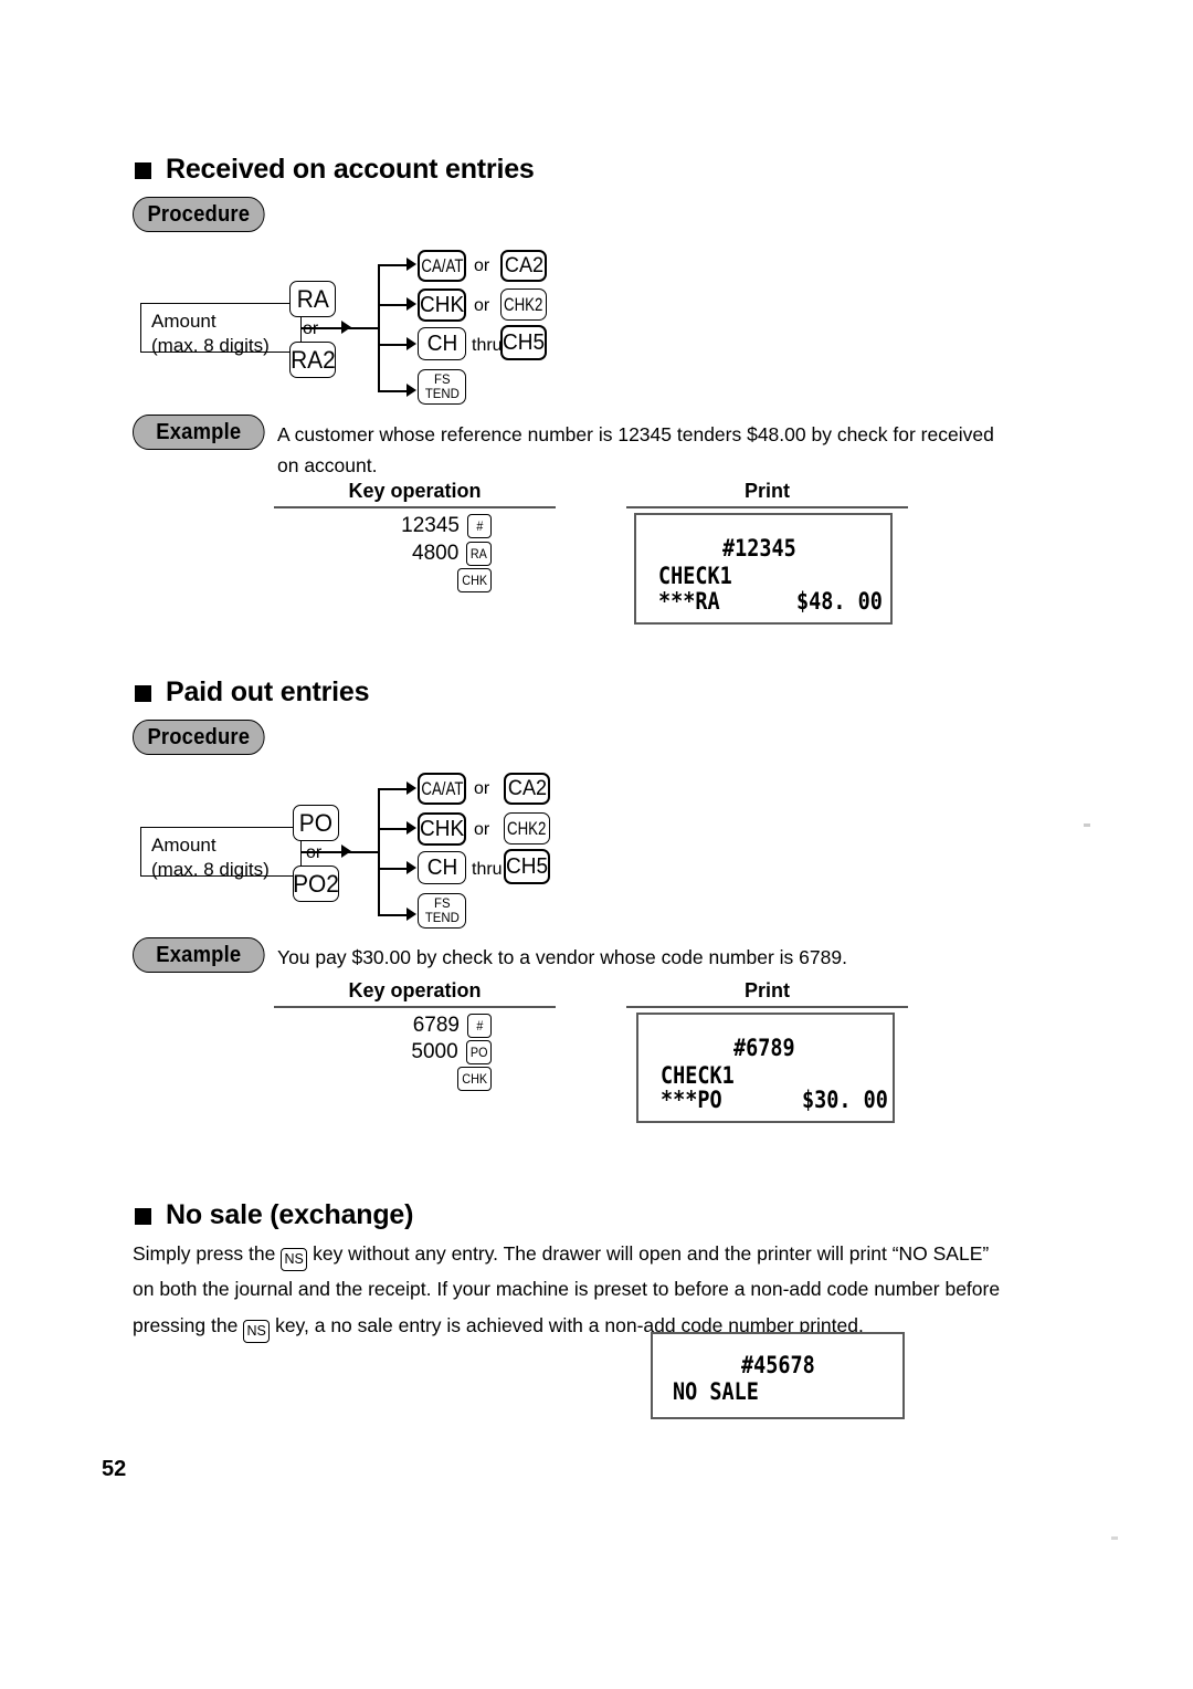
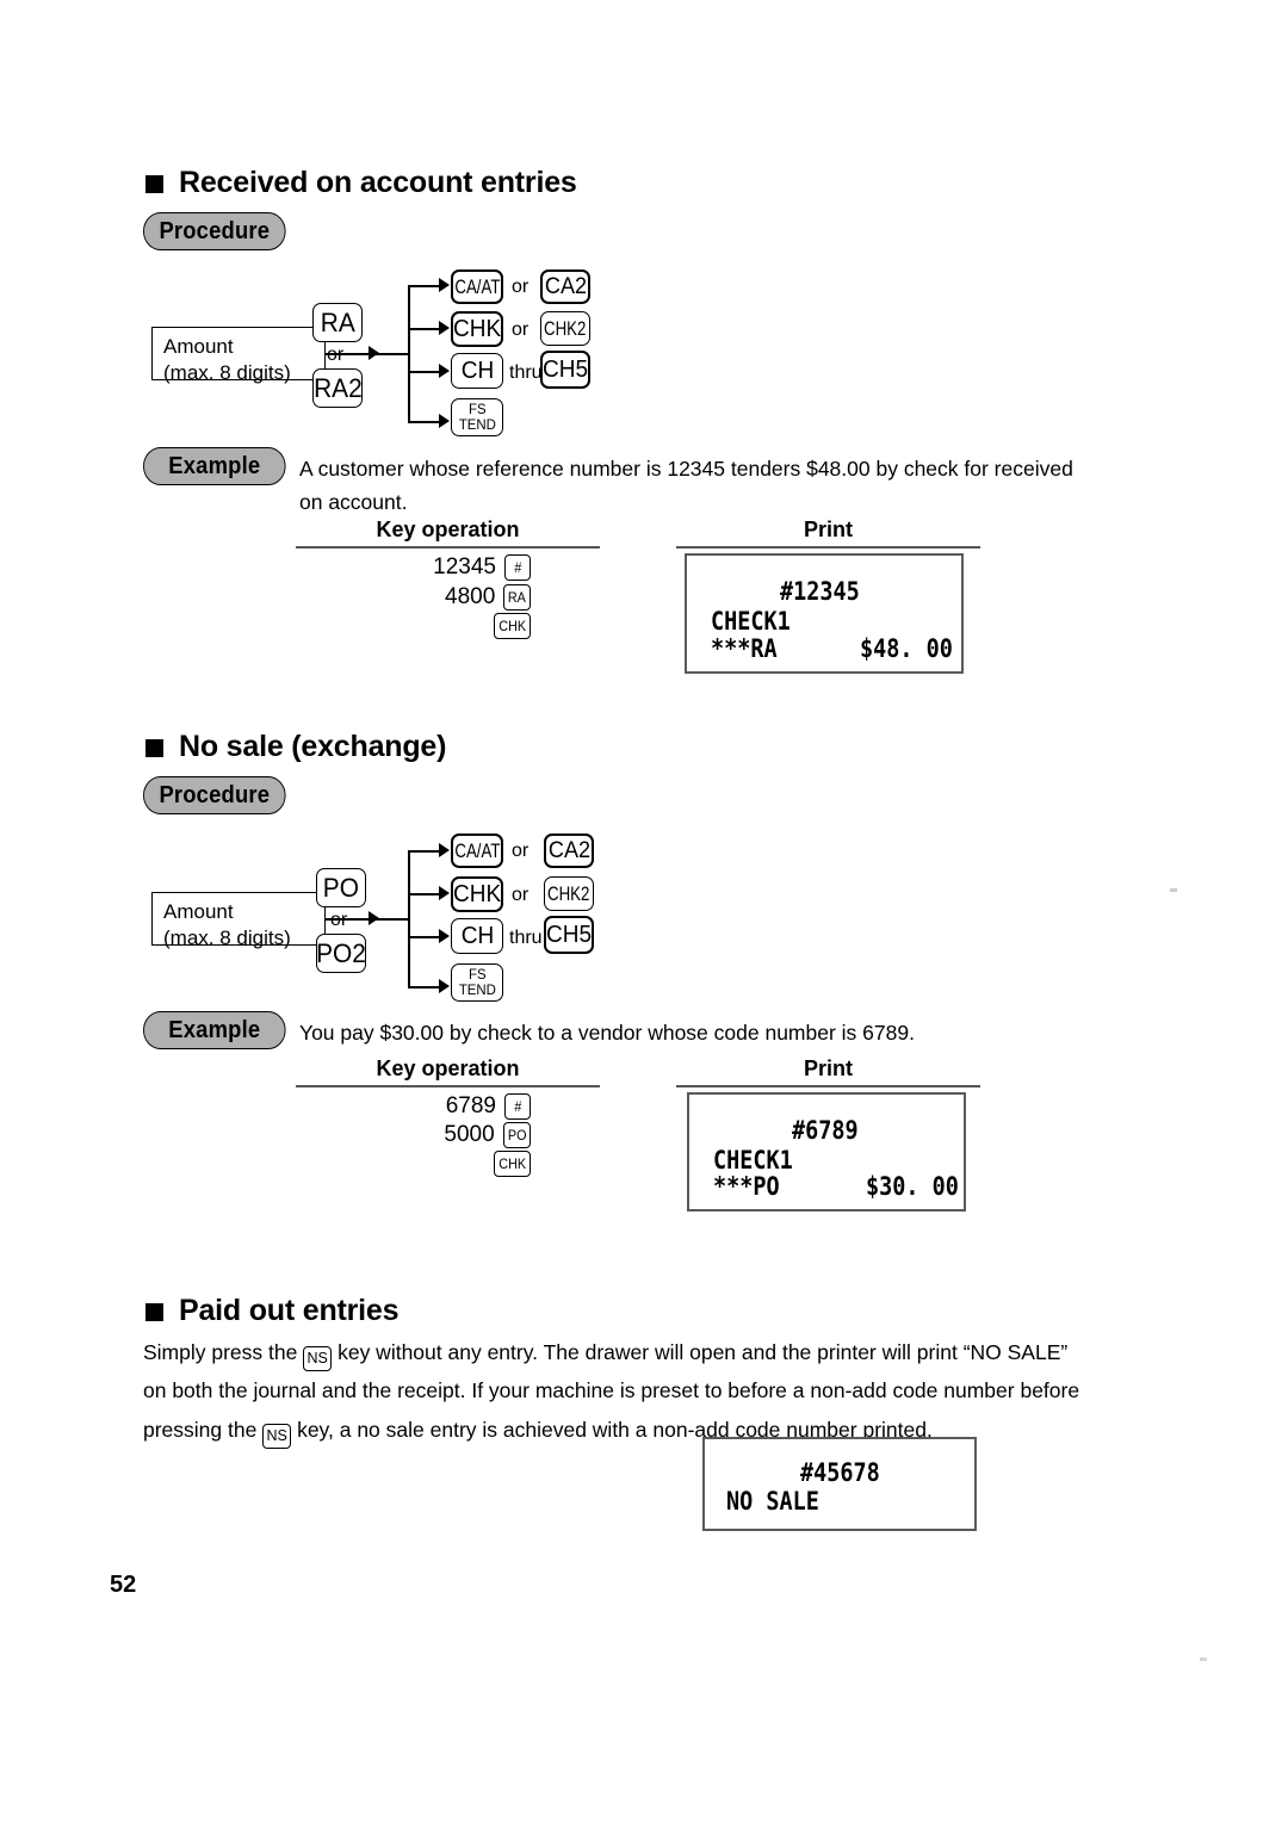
  Received on account entries
  Procedure
  Amount
  (max. 8 digits)
  RA
  or
  RA2
  CA/AT
  or
  CA2
  CHK
  or
  CHK2
  CH
  thru
  CH5
  FS
  TEND
  Example
  A customer whose reference number is 12345 tenders $48.00 by check for received on account.
  Key operation
  Print
  12345
  #
  4800
  RA
  CHK
  #12345
  CHECK1
  ***RA
  $48. 00
- Paid out entries
+ No sale (exchange)
  Procedure
  Amount
  (max. 8 digits)
  PO
  or
  PO2
  CA/AT
  or
  CA2
  CHK
  or
  CHK2
  CH
  thru
  CH5
  FS
  TEND
  Example
  You pay $30.00 by check to a vendor whose code number is 6789.
  Key operation
  Print
  6789
  #
  5000
  PO
  CHK
  #6789
  CHECK1
  ***PO
  $30. 00
- No sale (exchange)
+ Paid out entries
  Simply press the
  NS
  key without any entry. The drawer will open and the printer will print “NO SALE” on both the journal and the receipt. If your machine is preset to before a non-add code number before pressing the
  NS
  key, a no sale entry is achieved with a non-add code number printed.
  #45678
  NO SALE
  52
